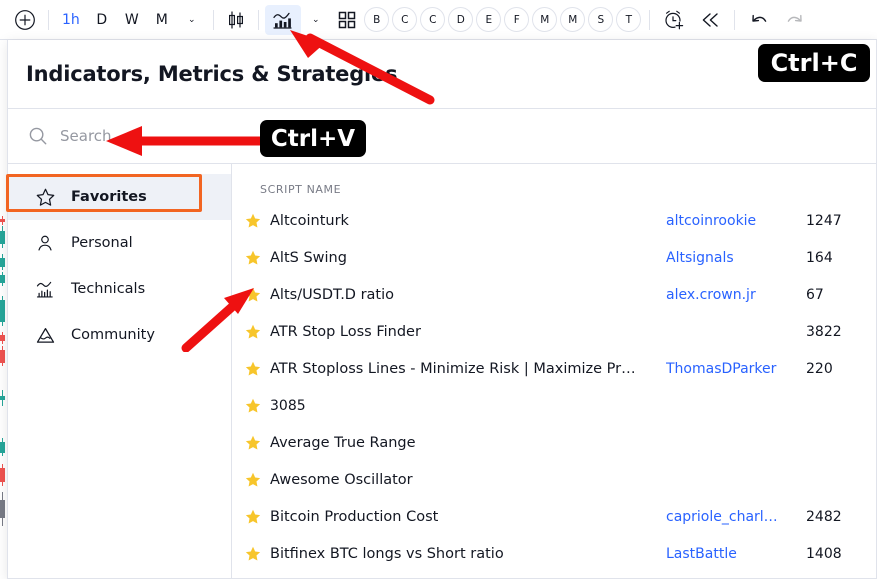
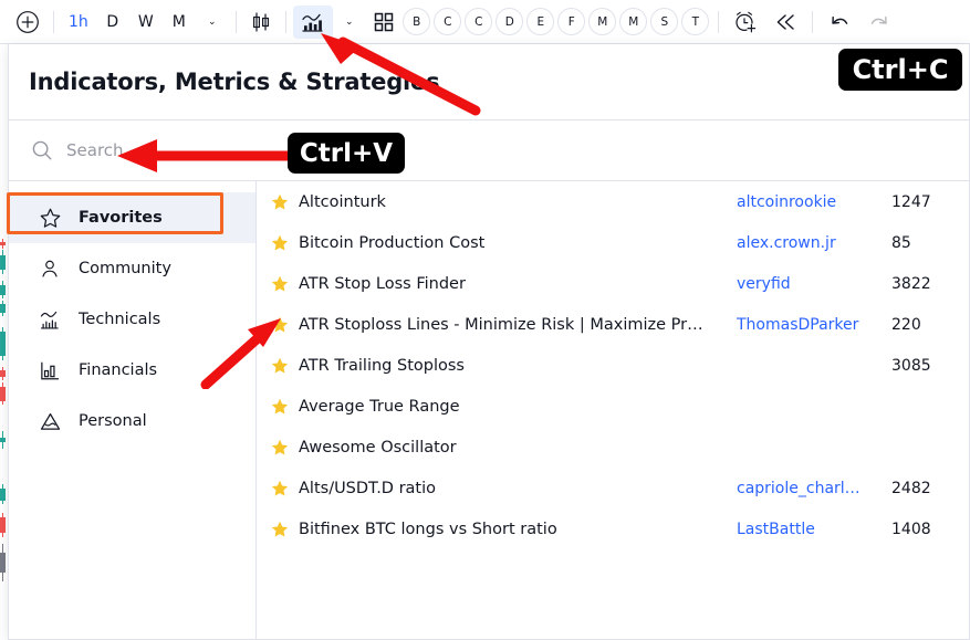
  1h
  D
  W
  M
  ⌄
  ⌄
  B
  C
  C
  D
  E
  F
  M
  M
  S
  T
  Indicators, Metrics & Strategis
  Search
  Favorites
- Personal
+ Community
  Technicals
+ Financials
- Community
+ Personal
- SCRIPT NAME
  Altcointurk
  altcoinrookie
  1247
- AltS Swing
- Altsignals
- 164
- Alts/USDT.D ratio
+ Bitcoin Production Cost
  alex.crown.jr
- 67
+ 85
  ATR Stop Loss Finder
+ veryfid
  3822
  ATR Stoploss Lines - Minimize Risk | Maximize Pr…
  ThomasDParker
  220
+ ATR Trailing Stoploss
  3085
  Average True Range
  Awesome Oscillator
- Bitcoin Production Cost
+ Alts/USDT.D ratio
  capriole_charl…
  2482
  Bitfinex BTC longs vs Short ratio
  LastBattle
  1408
  Ctrl+C
  Ctrl+V
